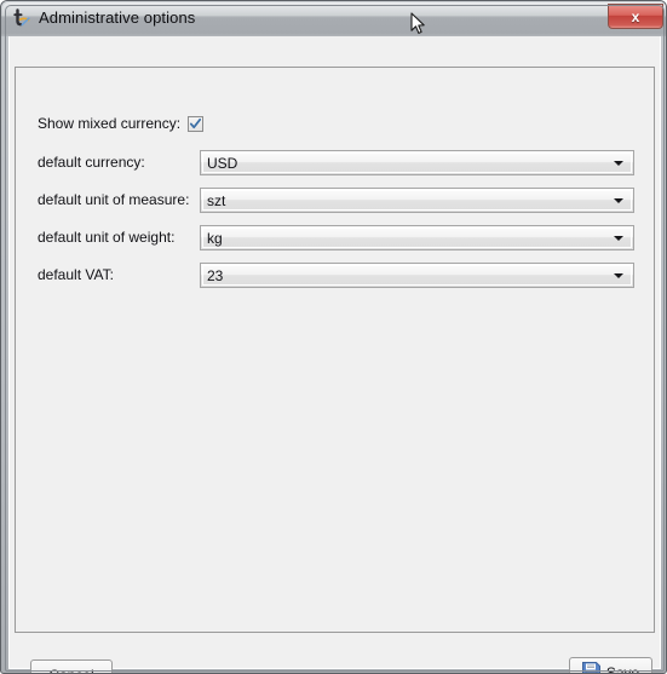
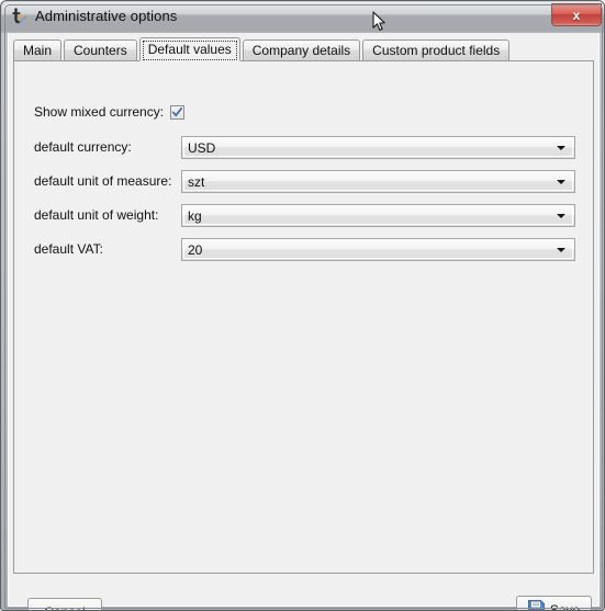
  Administrative options
  x
+ Main
+ Counters
+ Default values
+ Company details
+ Custom product fields
  Show mixed currency:
  default currency:
  USD
  default unit of measure:
  szt
  default unit of weight:
  kg
  default VAT:
- 23
+ 20
  Save
